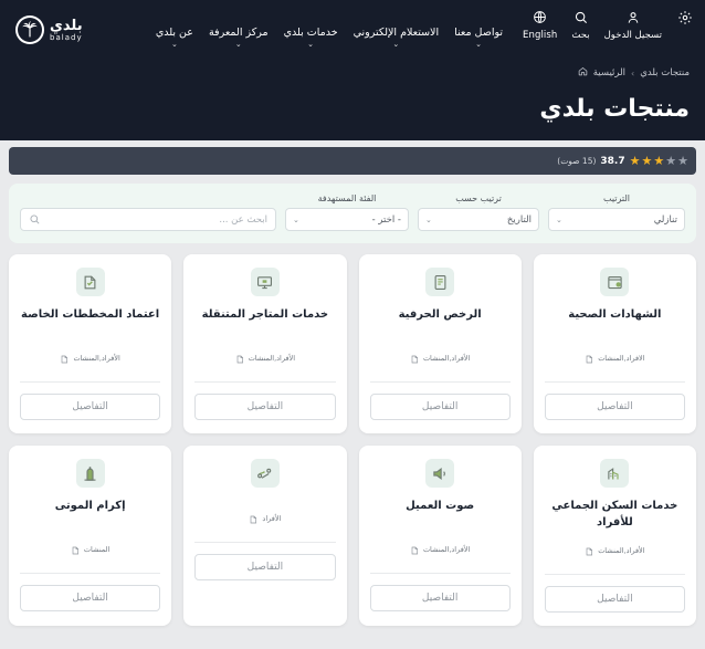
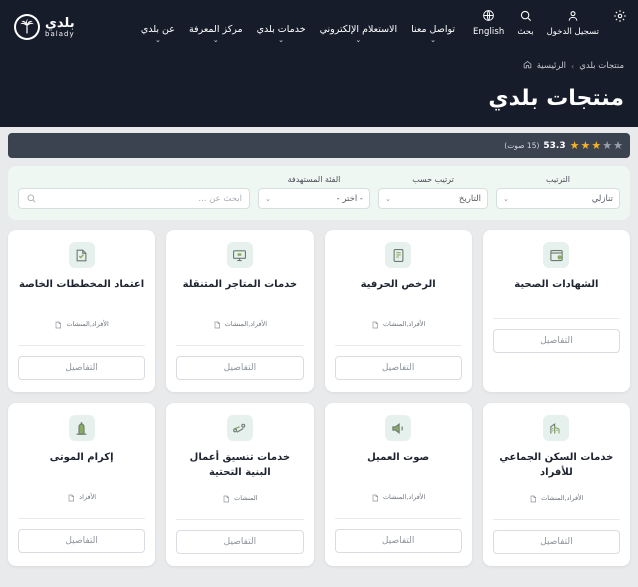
  تسجيل الدخول
  بحث
  English
  تواصل معنا
  ⌄
  الاستعلام الإلكتروني
  ⌄
  خدمات بلدي
  ⌄
  مركز المعرفة
  ⌄
  عن بلدي
  ⌄
  بلدي
  balady
  منتجات بلدي
  ›
  الرئيسية
  منتجات بلدي
  ★
  ★
  ★
  ★
  ★
- 38.7
+ 53.3
  (15 صوت)
  الترتيب
  تنازلي
  ⌄
  ترتيب حسب
  التاريخ
  ⌄
  الفئة المستهدفة
  - اختر -
  ⌄
  الشهادات الصحية
- الافراد,المنشات
  التفاصيل
  الرخص الحرفية
  الأفراد,المنشات
  التفاصيل
  خدمات المتاجر المتنقلة
  الأفراد,المنشات
  التفاصيل
  اعتماد المخططات الخاصة
  الأفراد,المنشات
  التفاصيل
  خدمات السكن الجماعي للأفراد
  الأفراد,المنشات
  التفاصيل
  صوت العميل
  الأفراد,المنشات
  التفاصيل
+ خدمات تنسيق أعمال البنية التحتية
- الأفراد
+ المنشات
  التفاصيل
  إكرام الموتى
- المنشات
+ الأفراد
  التفاصيل
